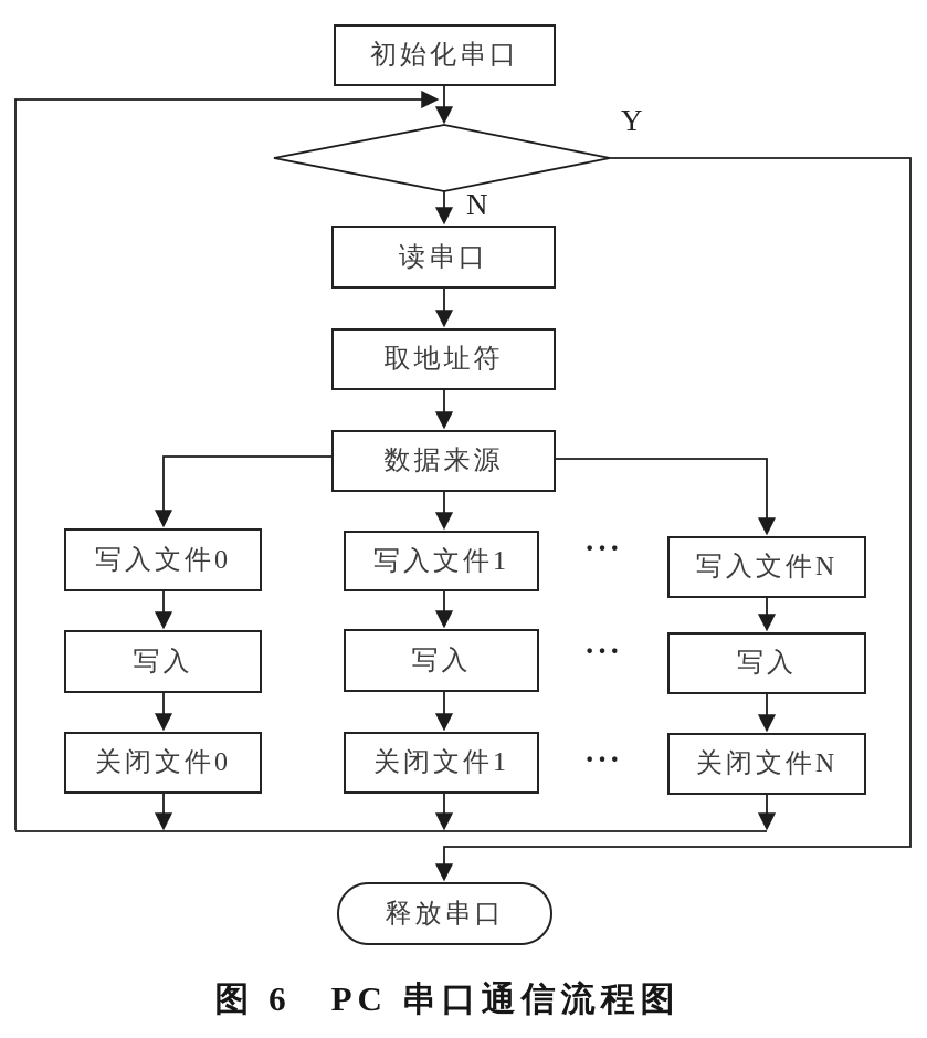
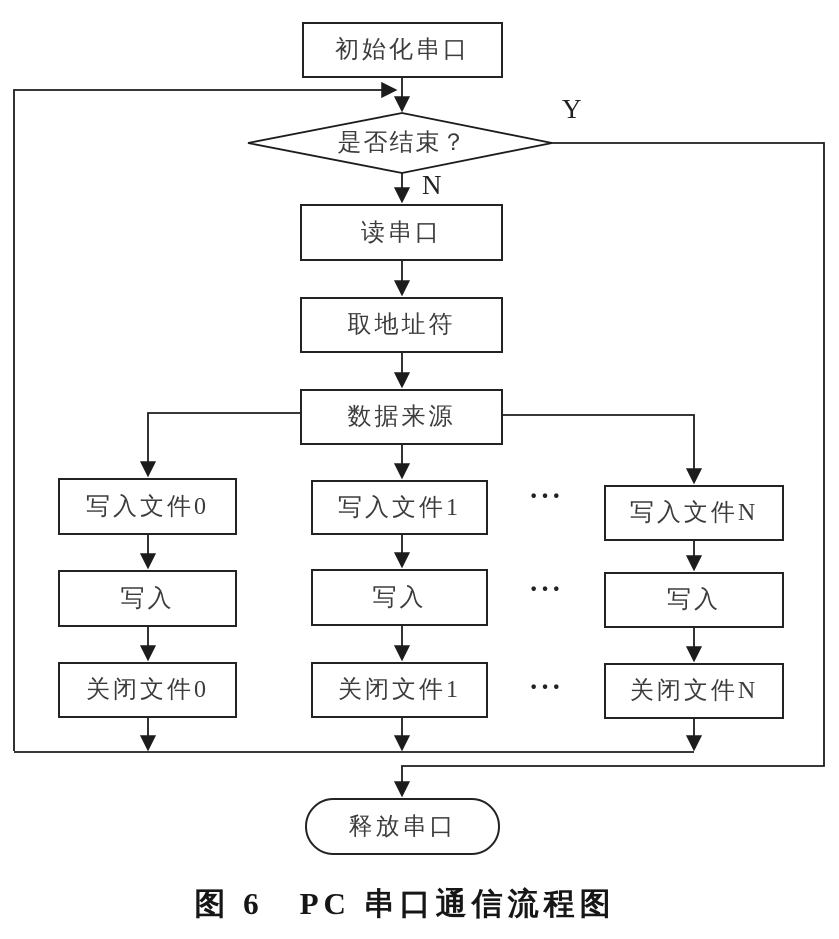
  初始化串口
+ 是否结束？
  Y
  N
  读串口
  取地址符
  数据来源
  写入文件0
  写入
  关闭文件0
  写入文件1
  写入
  关闭文件1
  写入文件N
  写入
  关闭文件N
  ···
  ···
  ···
  释放串口
  图 6 PC 串口通信流程图
